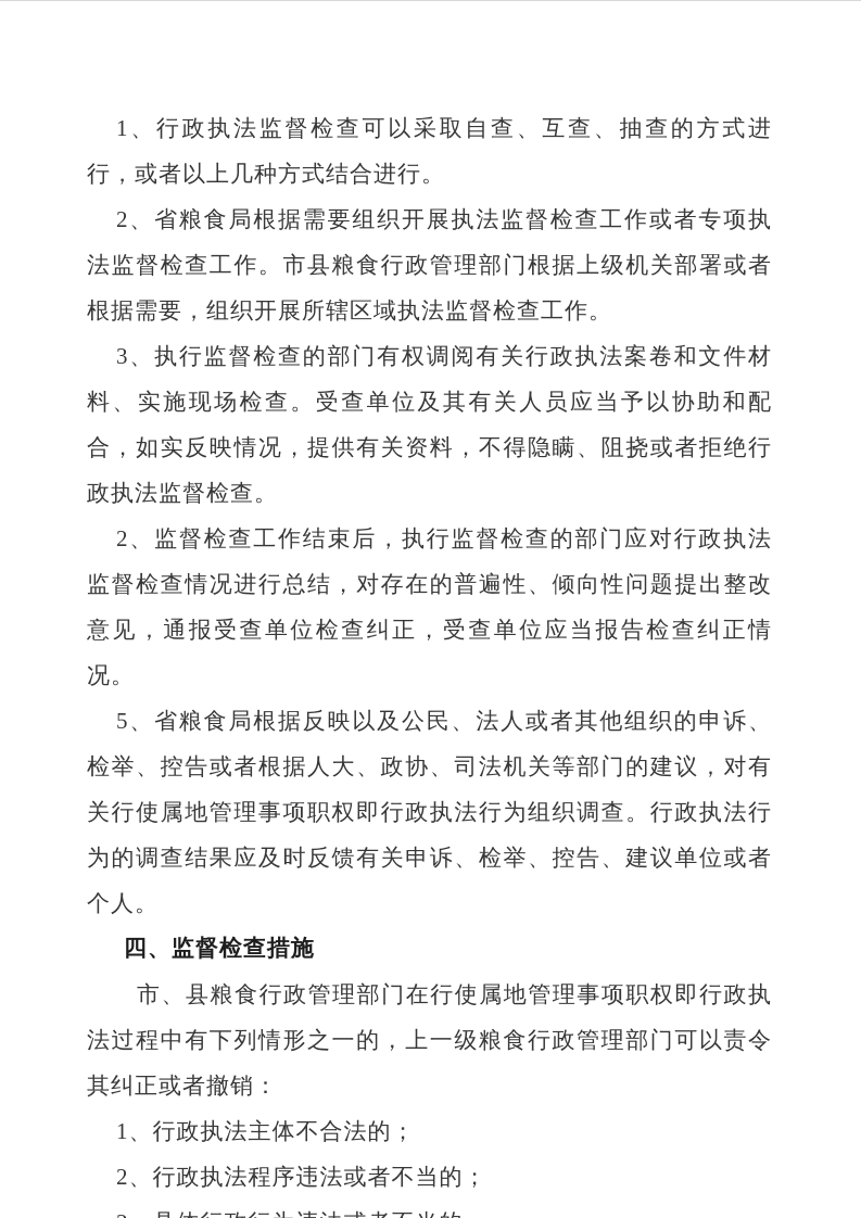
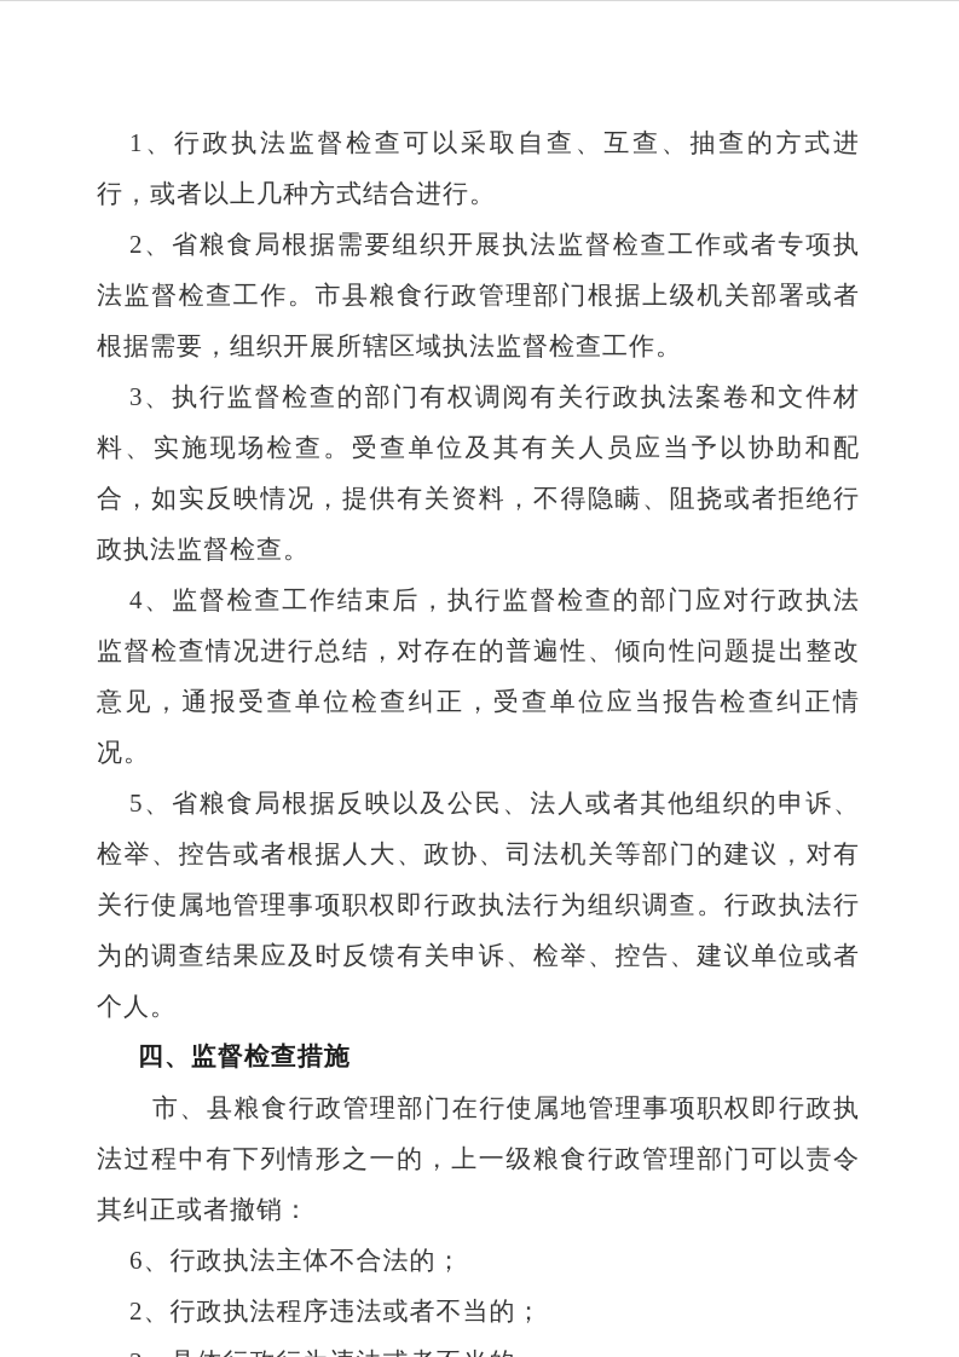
  1、行政执法监督检查可以采取自查、互查、抽查的方式进行，或者以上几种方式结合进行。
  2、省粮食局根据需要组织开展执法监督检查工作或者专项执法监督检查工作。市县粮食行政管理部门根据上级机关部署或者根据需要，组织开展所辖区域执法监督检查工作。
  3、执行监督检查的部门有权调阅有关行政执法案卷和文件材料、实施现场检查。受查单位及其有关人员应当予以协助和配合，如实反映情况，提供有关资料，不得隐瞒、阻挠或者拒绝行政执法监督检查。
- 2、监督检查工作结束后，执行监督检查的部门应对行政执法监督检查情况进行总结，对存在的普遍性、倾向性问题提出整改意见，通报受查单位检查纠正，受查单位应当报告检查纠正情况。
+ 4、监督检查工作结束后，执行监督检查的部门应对行政执法监督检查情况进行总结，对存在的普遍性、倾向性问题提出整改意见，通报受查单位检查纠正，受查单位应当报告检查纠正情况。
  5、省粮食局根据反映以及公民、法人或者其他组织的申诉、检举、控告或者根据人大、政协、司法机关等部门的建议，对有关行使属地管理事项职权即行政执法行为组织调查。行政执法行为的调查结果应及时反馈有关申诉、检举、控告、建议单位或者个人。
  四、监督检查措施
  市、县粮食行政管理部门在行使属地管理事项职权即行政执法过程中有下列情形之一的，上一级粮食行政管理部门可以责令其纠正或者撤销：
- 1、行政执法主体不合法的；
+ 6、行政执法主体不合法的；
  2、行政执法程序违法或者不当的；
